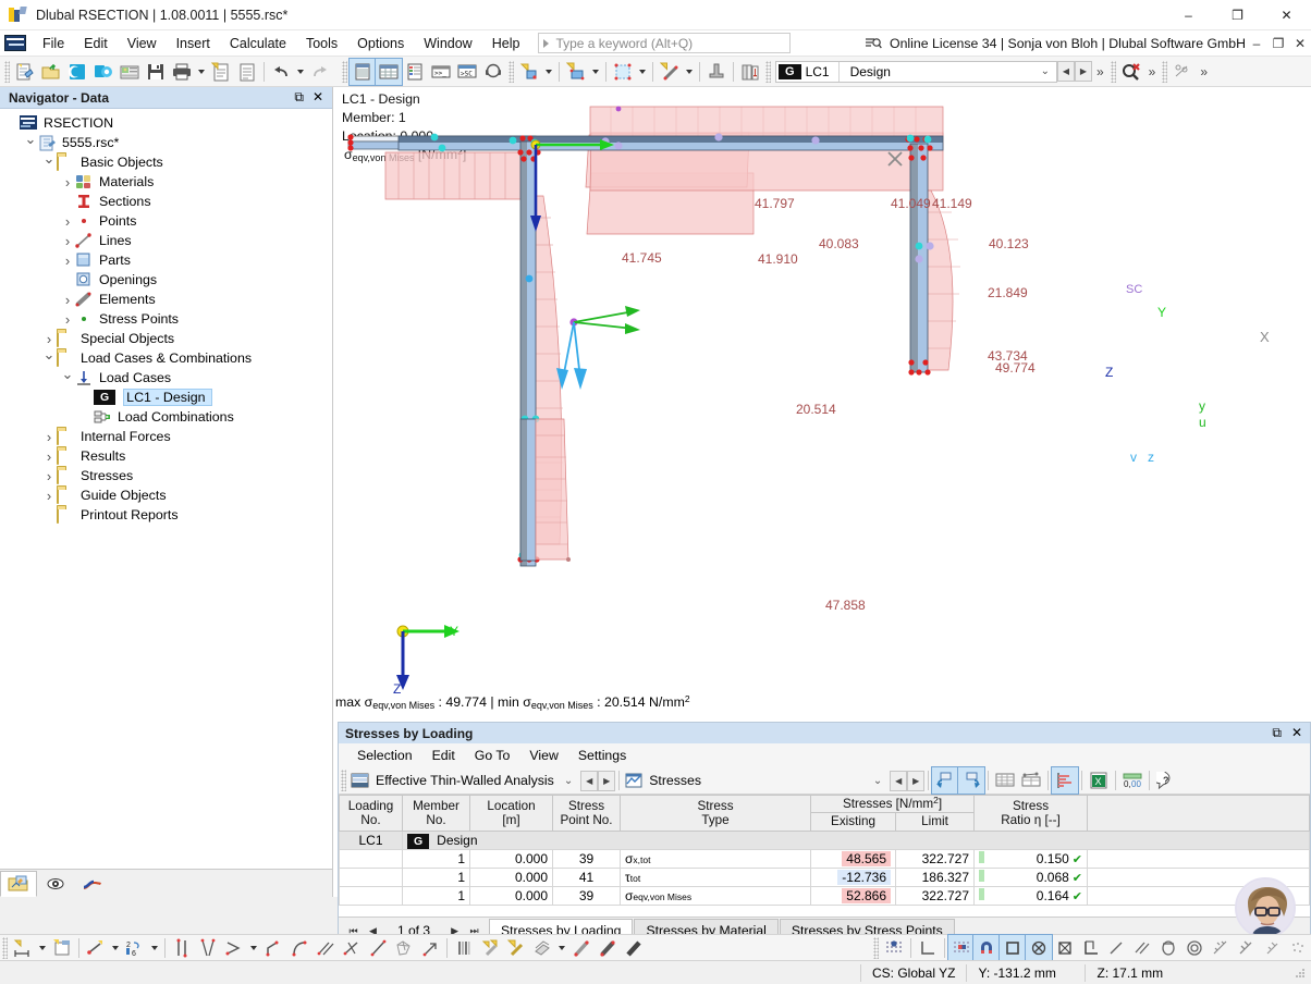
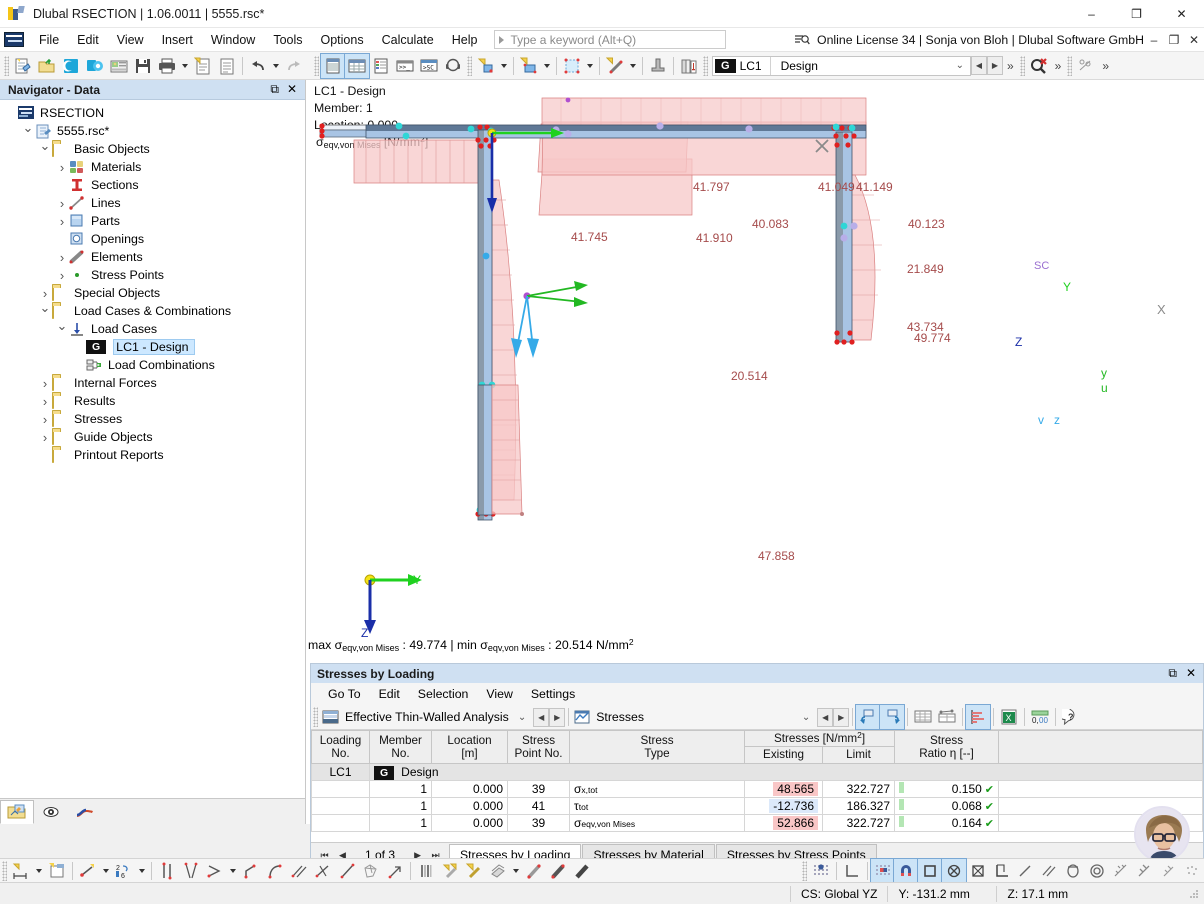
- Dlubal RSECTION | 1.08.0011 | 5555.rsc*
+ Dlubal RSECTION | 1.06.0011 | 5555.rsc*
  –
  ❐
  ✕
  File
  Edit
  View
  Insert
- Calculate
+ Window
  Tools
  Options
- Window
+ Calculate
  Help
  Type a keyword (Alt+Q)
  Online License 34 | Sonja von Bloh | Dlubal Software GmbH
  –
  ❐
  ✕
  G
  LC1
  Design
  ⌄
  ◀
  ▶
  »
  »
  »
  Navigator - Data
  ⧉
  ✕
  RSECTION
  5555.rsc*
  Basic Objects
  Materials
  Sections
- Points
  Lines
  Parts
  Openings
  Elements
  Stress Points
  Special Objects
  Load Cases & Combinations
  Load Cases
  G
  LC1 - Design
  Load Combinations
  Internal Forces
  Results
  Stresses
  Guide Objects
  Printout Reports
  LC1 - Design
  Member: 1
  σeqv,von Mises [N/mm2]
  Y
  Z
  X
  y
  u
  v
  z
  SC
  41.745
  41.797
  41.049
  41.149
  40.083
  41.910
  40.123
  21.849
  43.734
  49.774
  20.514
  47.858
  Y
  Z
  max σeqv,von Mises : 49.774 | min σeqv,von Mises : 20.514 N/mm2
  Stresses by Loading
  ⧉
  ✕
- Selection
+ Go To
  Edit
- Go To
+ Selection
  View
  Settings
  Effective Thin-Walled Analysis
  ⌄
  ◀
  ▶
  Stresses
  ⌄
  ◀
  ▶
  X
  0,
  00
  ?
  LoadingNo.	MemberNo.	Location[m]	StressPoint No.	StressType	Stresses [N/mm2]	StressRatio η [--]
  Existing	Limit
  LC1	G Design
  	1	0.000	39	σx,tot	48.565	322.727	0.150 ✔
  	1	0.000	41	τtot	-12.736	186.327	0.068 ✔
  	1	0.000	39	σeqv,von Mises	52.866	322.727	0.164 ✔
  ⏮
  ◀
  1 of 3
  ▶
  ⏭
  Stresses by Loading
  Stresses by Material
  Stresses by Stress Points
  CS: Global YZ
  Y: -131.2 mm
  Z: 17.1 mm
